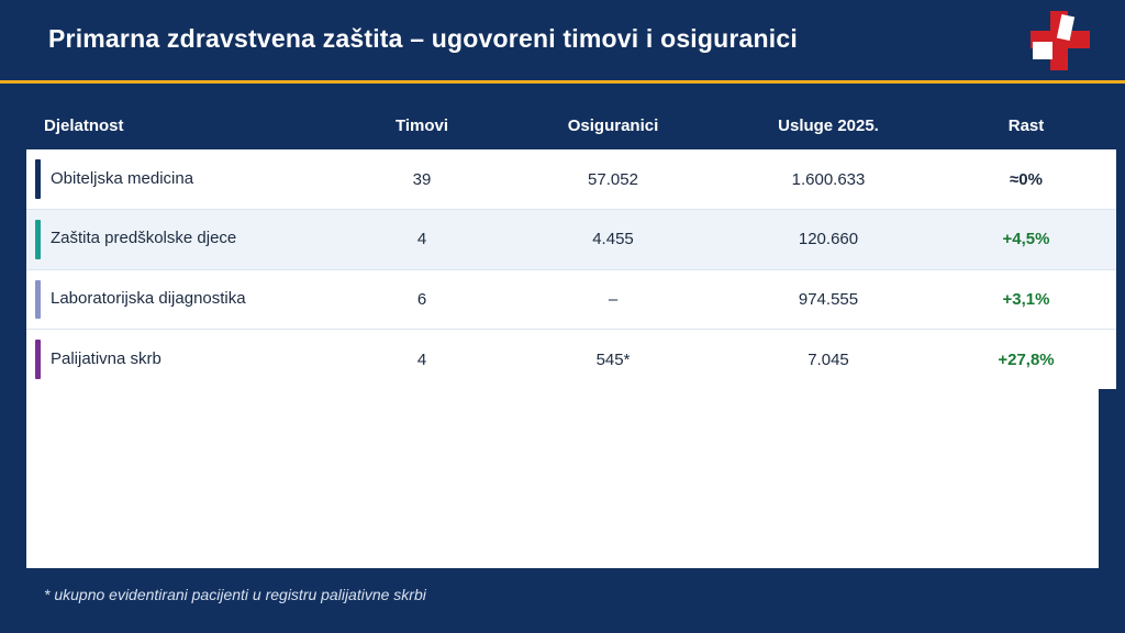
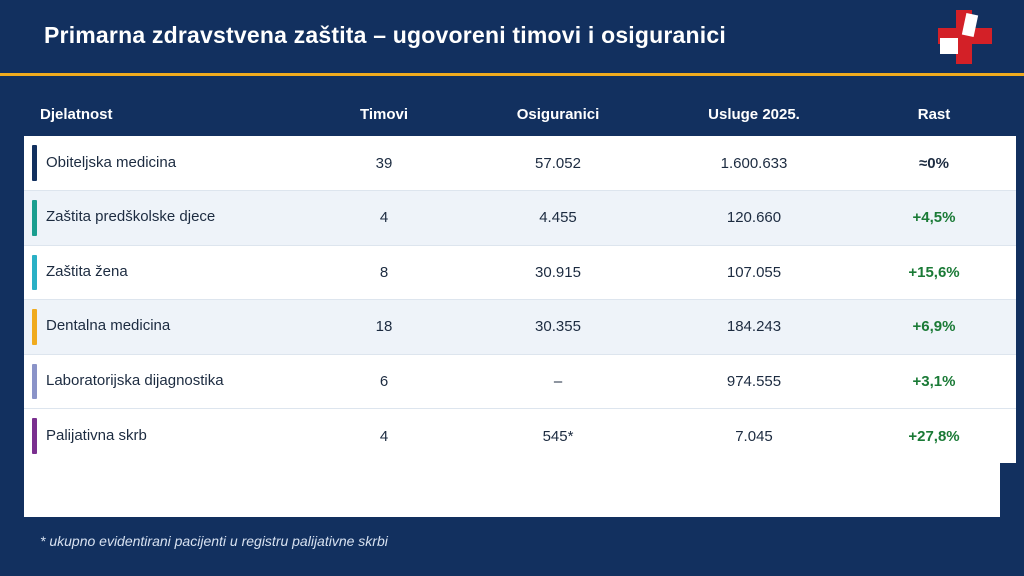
  Primarna zdravstvena zaštita – ugovoreni timovi i osiguranici
  Djelatnost	Timovi	Osiguranici	Usluge 2025.	Rast
  Obiteljska medicina	39	57.052	1.600.633	≈0%
  Zaštita predškolske djece	4	4.455	120.660	+4,5%
+ Zaštita žena	8	30.915	107.055	+15,6%
+ Dentalna medicina	18	30.355	184.243	+6,9%
  Laboratorijska dijagnostika	6	–	974.555	+3,1%
  Palijativna skrb	4	545*	7.045	+27,8%
  * ukupno evidentirani pacijenti u registru palijativne skrbi
